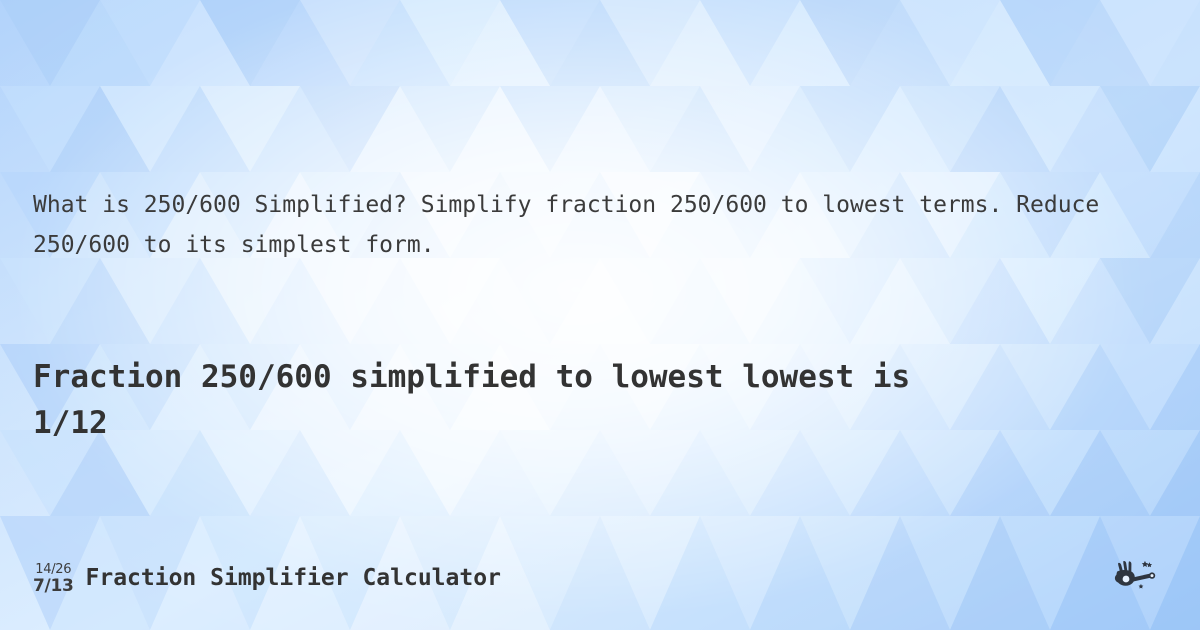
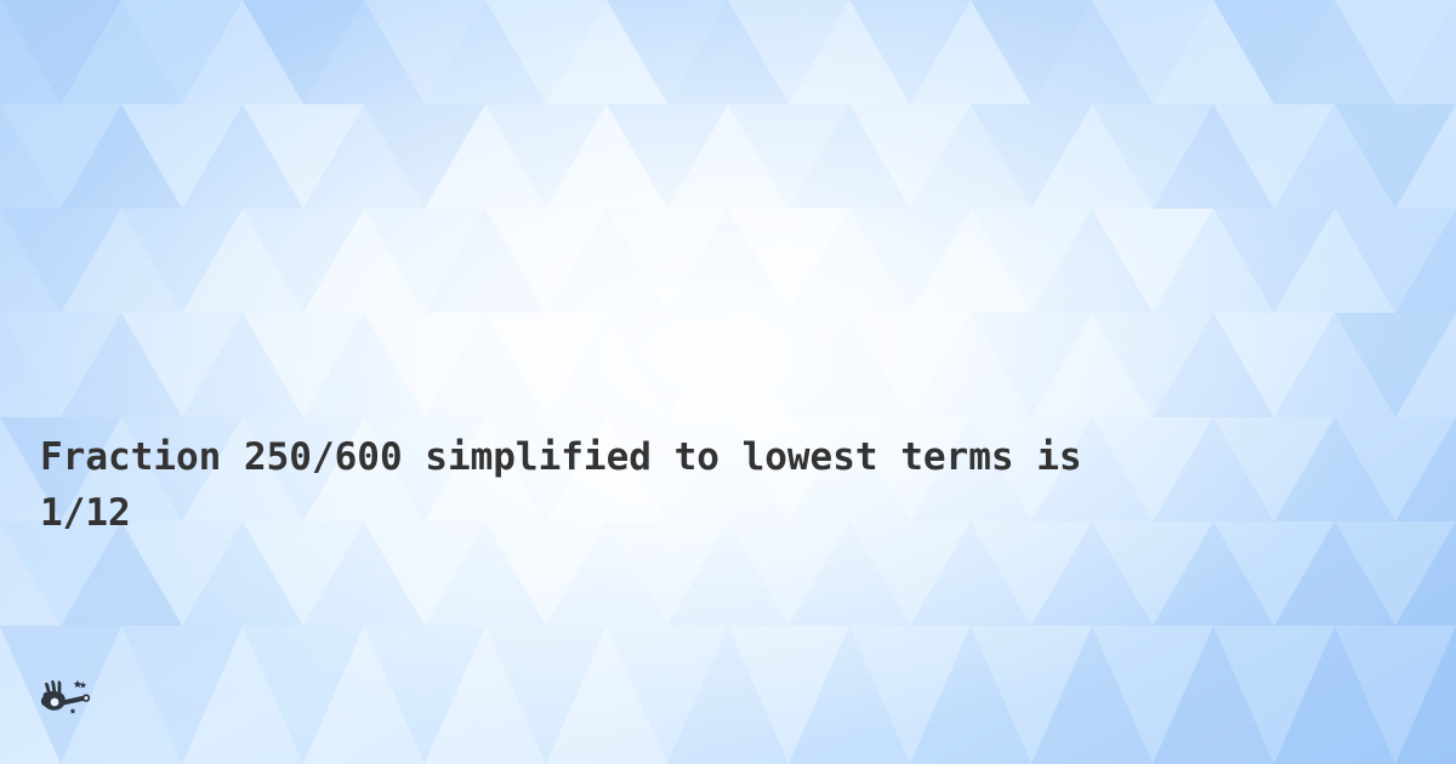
- What is 250/600 Simplified? Simplify fraction 250/600 to lowest terms. Reduce 250/600 to its simplest form.
- Fraction 250/600 simplified to lowest lowest is
+ Fraction 250/600 simplified to lowest terms is
  1/12
- 14/26
- 7/13
- Fraction Simplifier Calculator
